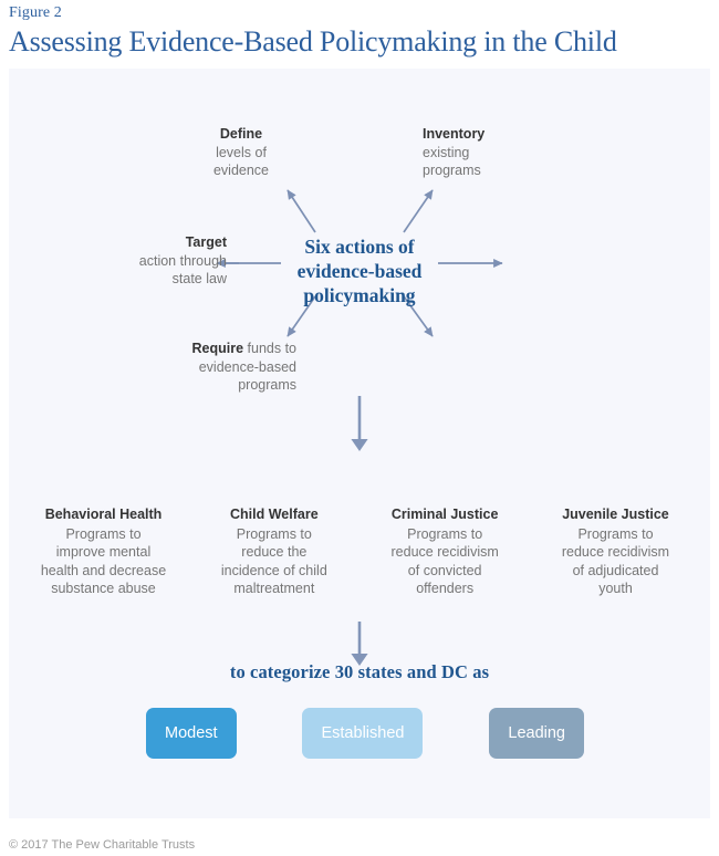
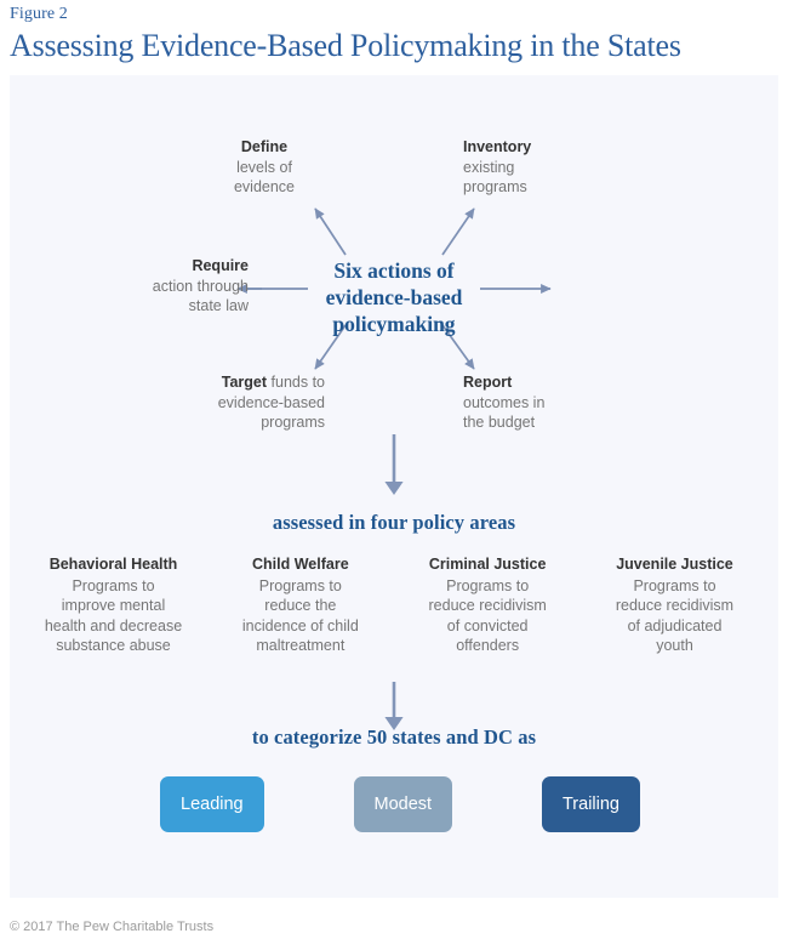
  Figure 2
- Assessing Evidence-Based Policymaking in the Child
+ Assessing Evidence-Based Policymaking in the States
  Define
  levels of
  evidence
  Inventory
  existing
  programs
- Target
+ Require
  action through
  state law
- Require funds to
+ Target funds to
  evidence-based
  programs
+ Report
+ outcomes in
+ the budget
  Six actions of
  evidence-based
  policymaking
+ assessed in four policy areas
  Behavioral Health
  Programs to
  improve mental
  health and decrease
  substance abuse
  Child Welfare
  Programs to
  reduce the
  incidence of child
  maltreatment
  Criminal Justice
  Programs to
  reduce recidivism
  of convicted
  offenders
  Juvenile Justice
  Programs to
  reduce recidivism
  of adjudicated
  youth
- to categorize 30 states and DC as
+ to categorize 50 states and DC as
- Modest
+ Leading
- Established
- Leading
+ Modest
+ Trailing
  © 2017 The Pew Charitable Trusts
